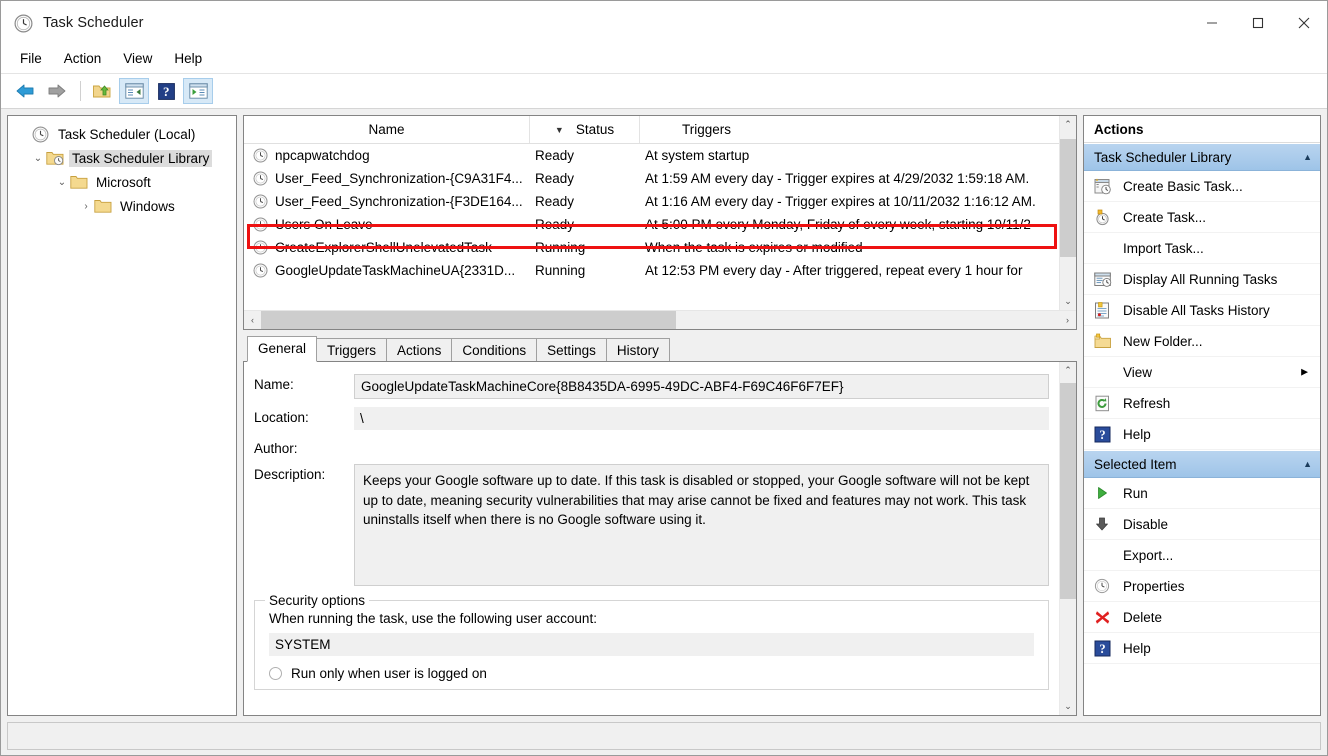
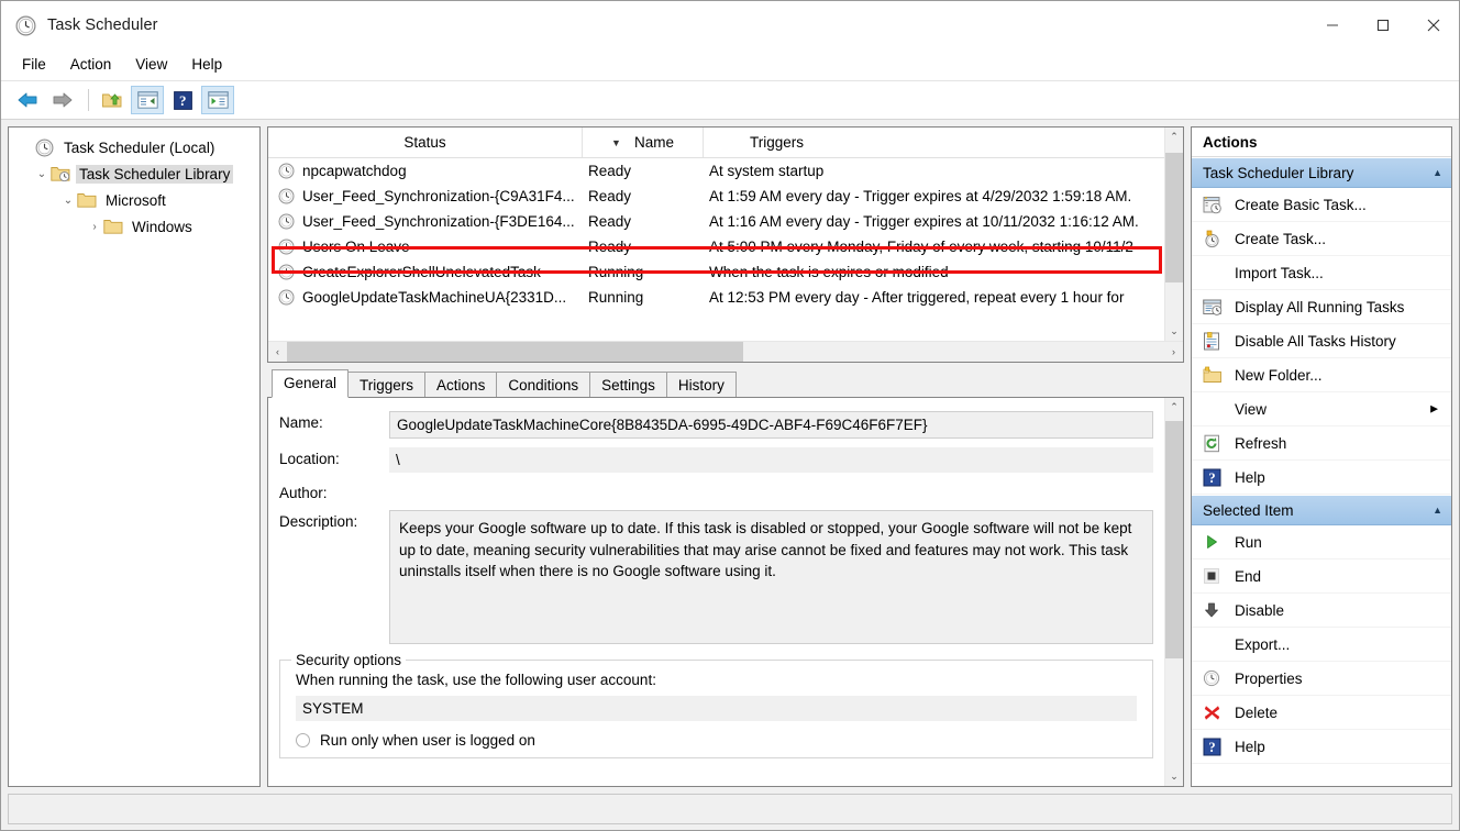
  Task Scheduler
  File
  Action
  View
  Help
  ?
  Task Scheduler (Local)
  ⌄
  Task Scheduler Library
  ⌄
  Microsoft
  ›
  Windows
- Name
+ Status
  ▼
- Status
+ Name
  Triggers
  npcapwatchdog
  Ready
  At system startup
  User_Feed_Synchronization-{C9A31F4...
  Ready
  At 1:59 AM every day - Trigger expires at 4/29/2032 1:59:18 AM.
  User_Feed_Synchronization-{F3DE164...
  Ready
  At 1:16 AM every day - Trigger expires at 10/11/2032 1:16:12 AM.
  Users On Leave
  Ready
  At 5:00 PM every Monday, Friday of every week, starting 10/11/2
  CreateExplorerShellUnelevatedTask
  Running
  When the task is expires or modified
  GoogleUpdateTaskMachineUA{2331D...
  Running
  At 12:53 PM every day - After triggered, repeat every 1 hour for
  ⌃
  ⌄
  ‹
  ›
  General
  Triggers
  Actions
  Conditions
  Settings
  History
  Name:
  GoogleUpdateTaskMachineCore{8B8435DA-6995-49DC-ABF4-F69C46F6F7EF}
  Location:
  \
  Author:
  Description:
  Keeps your Google software up to date. If this task is disabled or stopped, your Google software will not be kept up to date, meaning security vulnerabilities that may arise cannot be fixed and features may not work. This task uninstalls itself when there is no Google software using it.
  Security options
  When running the task, use the following user account:
  SYSTEM
  Run only when user is logged on
  ⌃
  ⌄
  Actions
  Task Scheduler Library
  ▲
  Create Basic Task...
  Create Task...
  Import Task...
  Display All Running Tasks
  Disable All Tasks History
  New Folder...
  View
  ▶
  Refresh
  ?
  Help
  Selected Item
  ▲
  Run
+ End
  Disable
  Export...
  Properties
  Delete
  ?
  Help
